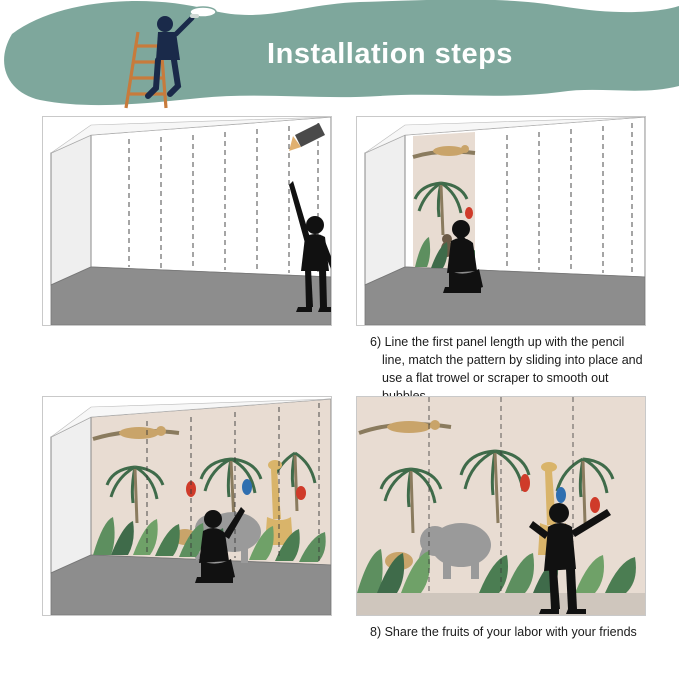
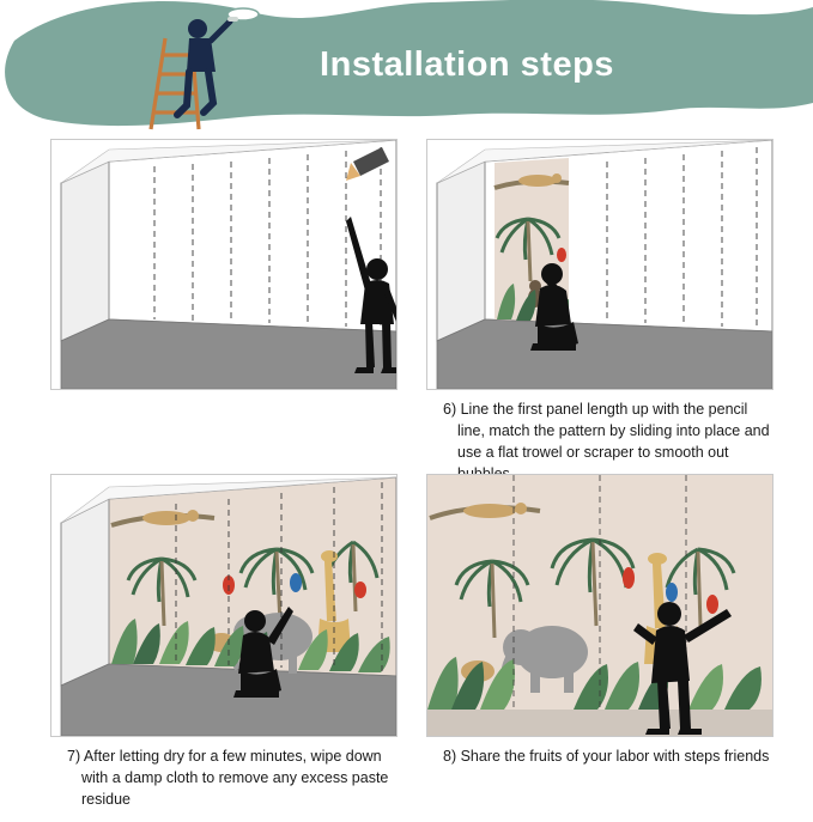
  Installation steps
  6) Line the first panel length up with the pencil line, match the pattern by sliding into place and use a flat trowel or scraper to smooth out
+ 7) After letting dry for a few minutes, wipe down with a damp cloth to remove any excess paste residue
- 8) Share the fruits of your labor with your friends
+ 8) Share the fruits of your labor with steps friends
